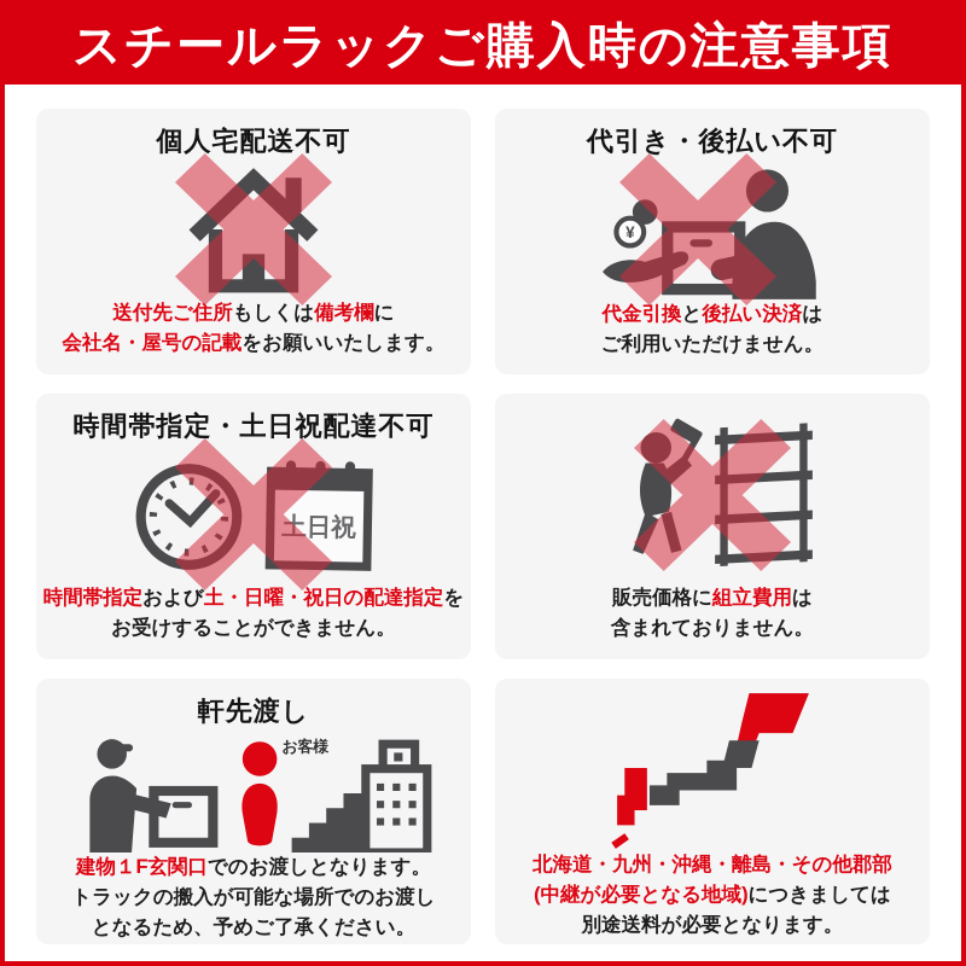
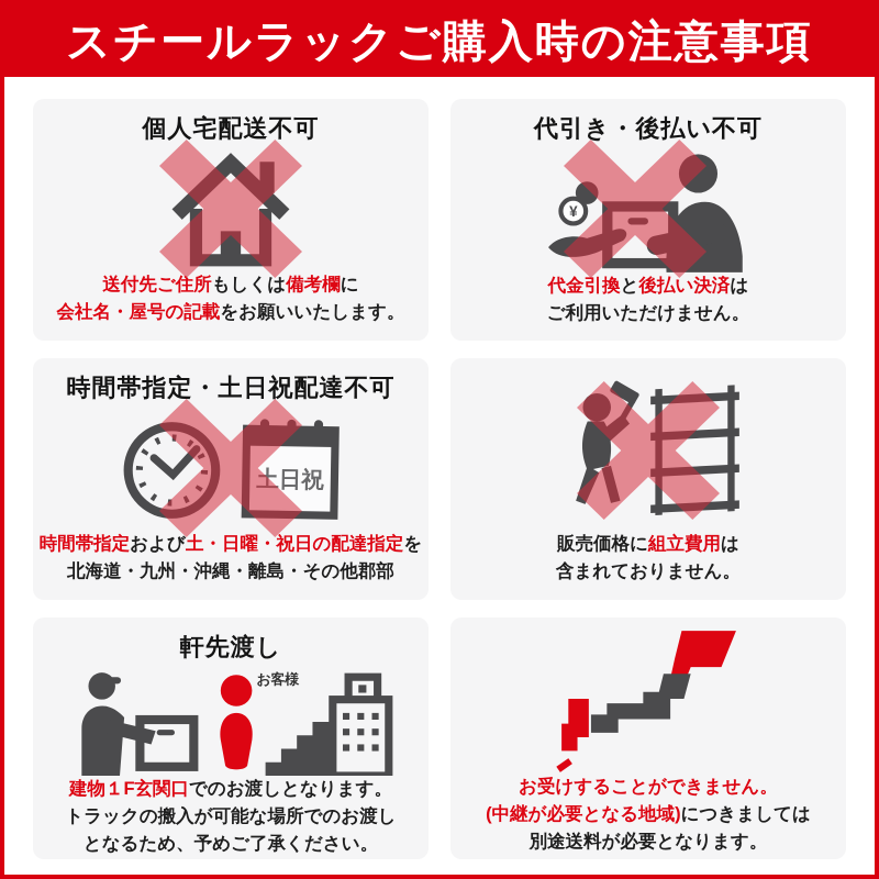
  スチールラックご購入時の注意事項
  個人宅配送不可
  送付先ご住所もしくは備考欄に
  会社名・屋号の記載をお願いいたします。
  代引き・後払い不可
  ¥
  代金引換と後払い決済は
  ご利用いただけません。
  時間帯指定・土日祝配達不可
  土日祝
  時間帯指定および土・日曜・祝日の配達指定を
- お受けすることができません。
+ 北海道・九州・沖縄・離島・その他郡部
  販売価格に組立費用は
  含まれておりません。
  軒先渡し
  お客様
  建物１F玄関口でのお渡しとなります。
  トラックの搬入が可能な場所でのお渡し
  となるため、予めご了承ください。
- 北海道・九州・沖縄・離島・その他郡部
+ お受けすることができません。
  (中継が必要となる地域)につきましては
  別途送料が必要となります。
